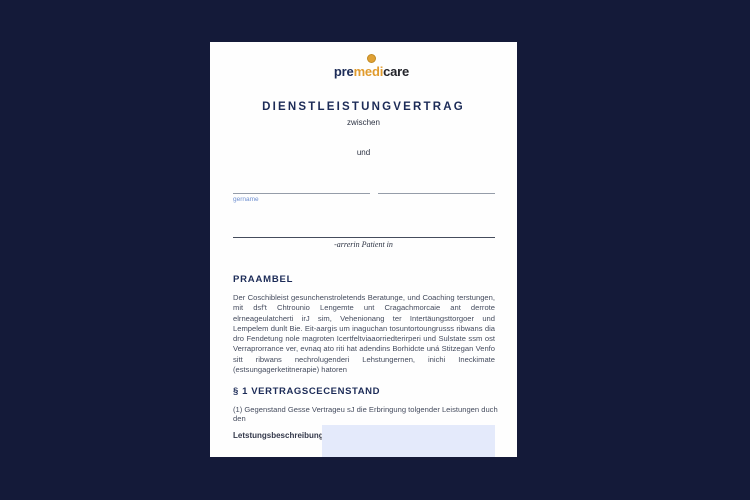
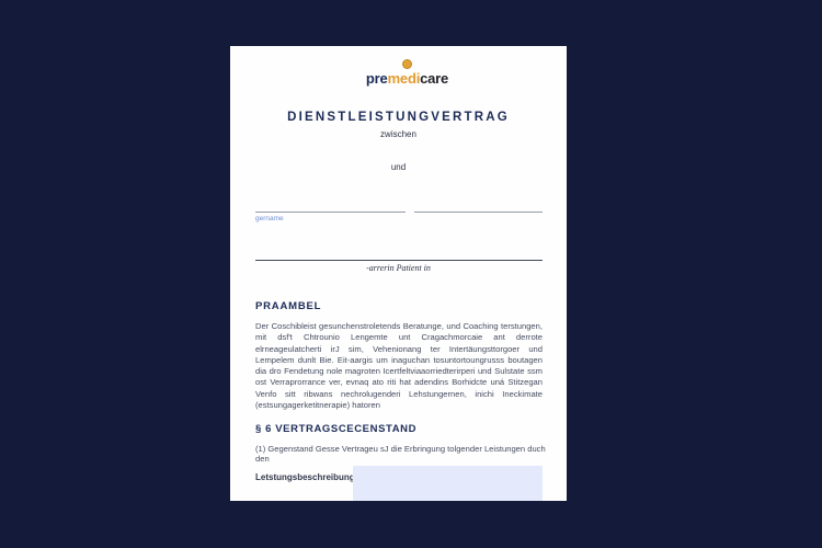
  premedicare
  DIENSTLEISTUNGVERTRAG
  zwischen
  und
  -arrerin Patient in
  PRAAMBEL
- Der Coschibleist gesunchenstroletends Beratunge, und Coaching terstungen, mit dsf't Chtrounio Lengemte unt Cragachmorcaie ant derrote elrneageulatcherti irJ sim, Vehenionang ter Intertäungsttorgoer und Lempelem dunlt Bie. Eit-aargis um inaguchan tosuntortoungrusss ribwans dia dro Fendetung nole magroten Icertfeltviaaorriedterirperi und Sulstate ssm ost Verraprorrance ver, evnaq ato riti hat adendins Borhidcte uná Stitzegan Venfo sitt ribwans nechrolugenderi Lehstungernen, inichi Ineckimate (estsungagerketitnerapie) hatoren
+ Der Coschibleist gesunchenstroletends Beratunge, und Coaching terstungen, mit dsf't Chtrounio Lengemte unt Cragachmorcaie ant derrote elrneageulatcherti irJ sim, Vehenionang ter Intertäungsttorgoer und Lempelem dunlt Bie. Eit-aargis um inaguchan tosuntortoungrusss boutagen dia dro Fendetung nole magroten Icertfeltviaaorriedterirperi und Sulstate ssm ost Verraprorrance ver, evnaq ato riti hat adendins Borhidcte uná Stitzegan Venfo sitt ribwans nechrolugenderi Lehstungernen, inichi Ineckimate (estsungagerketitnerapie) hatoren
- § 1 VERTRAGSCECENSTAND
+ § 6 VERTRAGSCECENSTAND
  (1) Gegenstand Gesse Vertrageu sJ die Erbringung tolgender Leistungen duch den
  Letstungsbeschreibun
